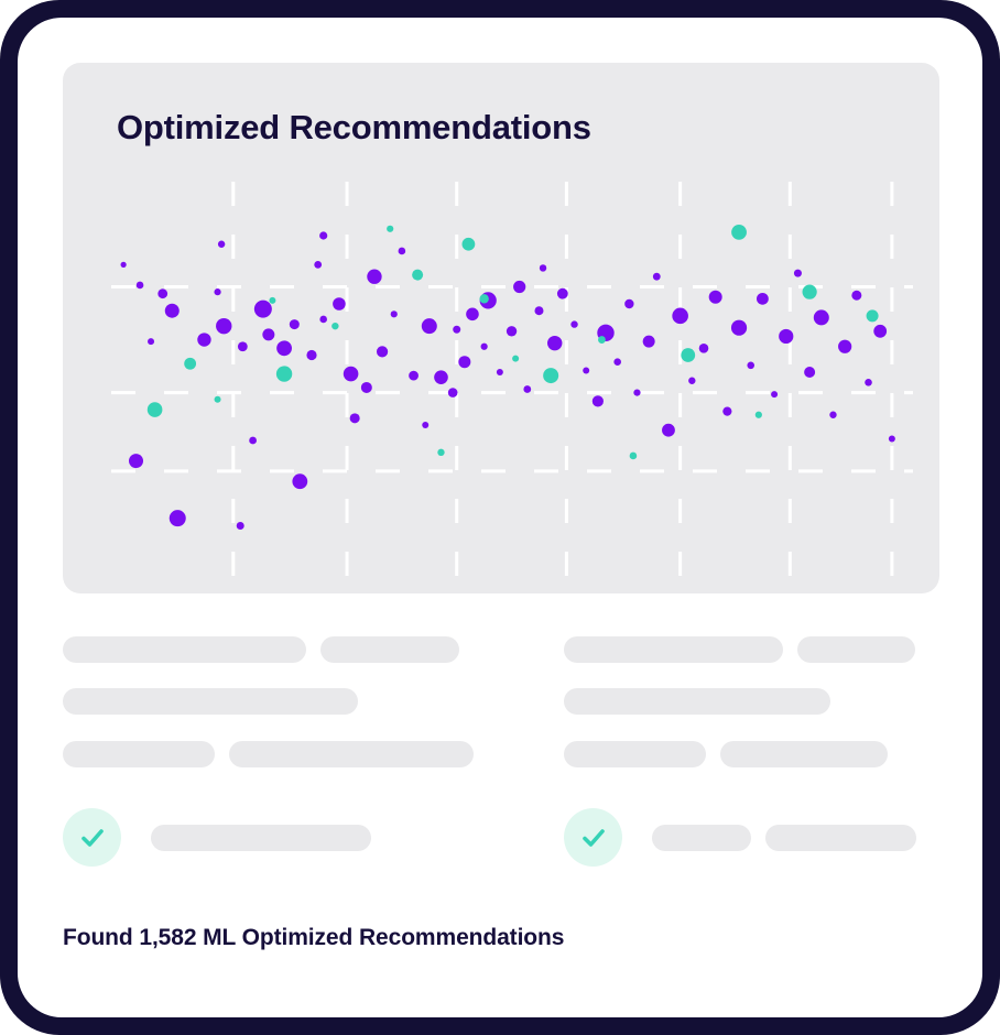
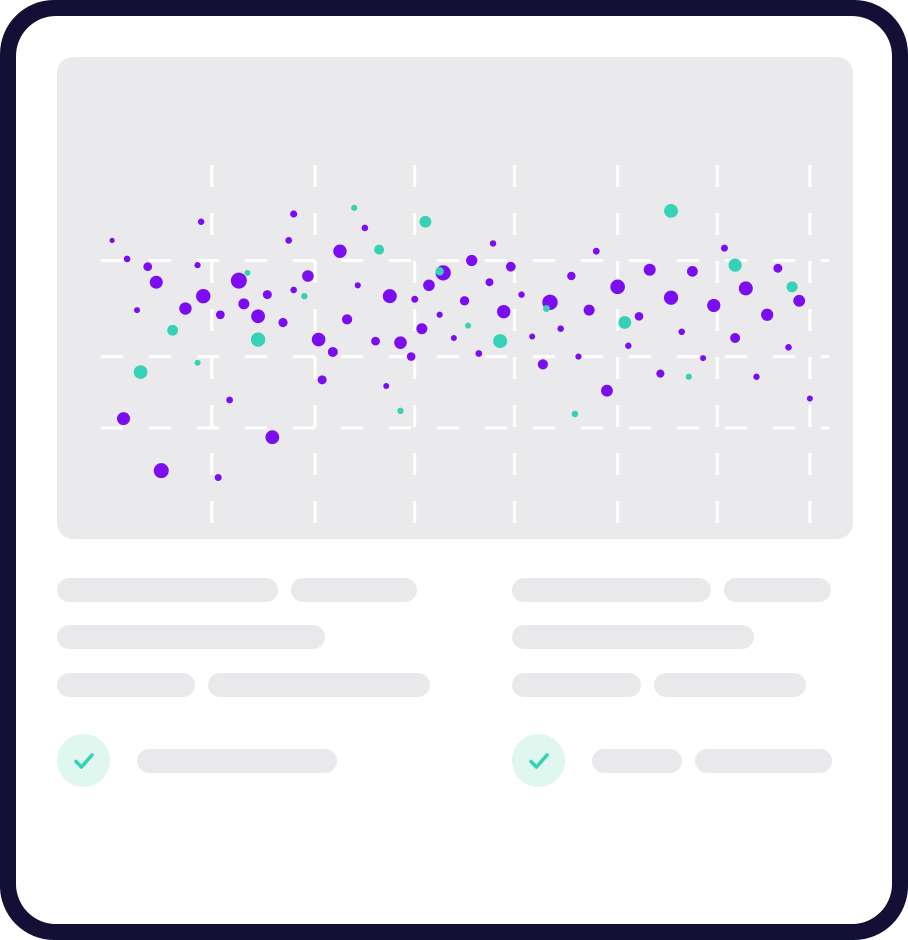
- Optimized Recommendations
- Found 1,582 ML Optimized Recommendations
